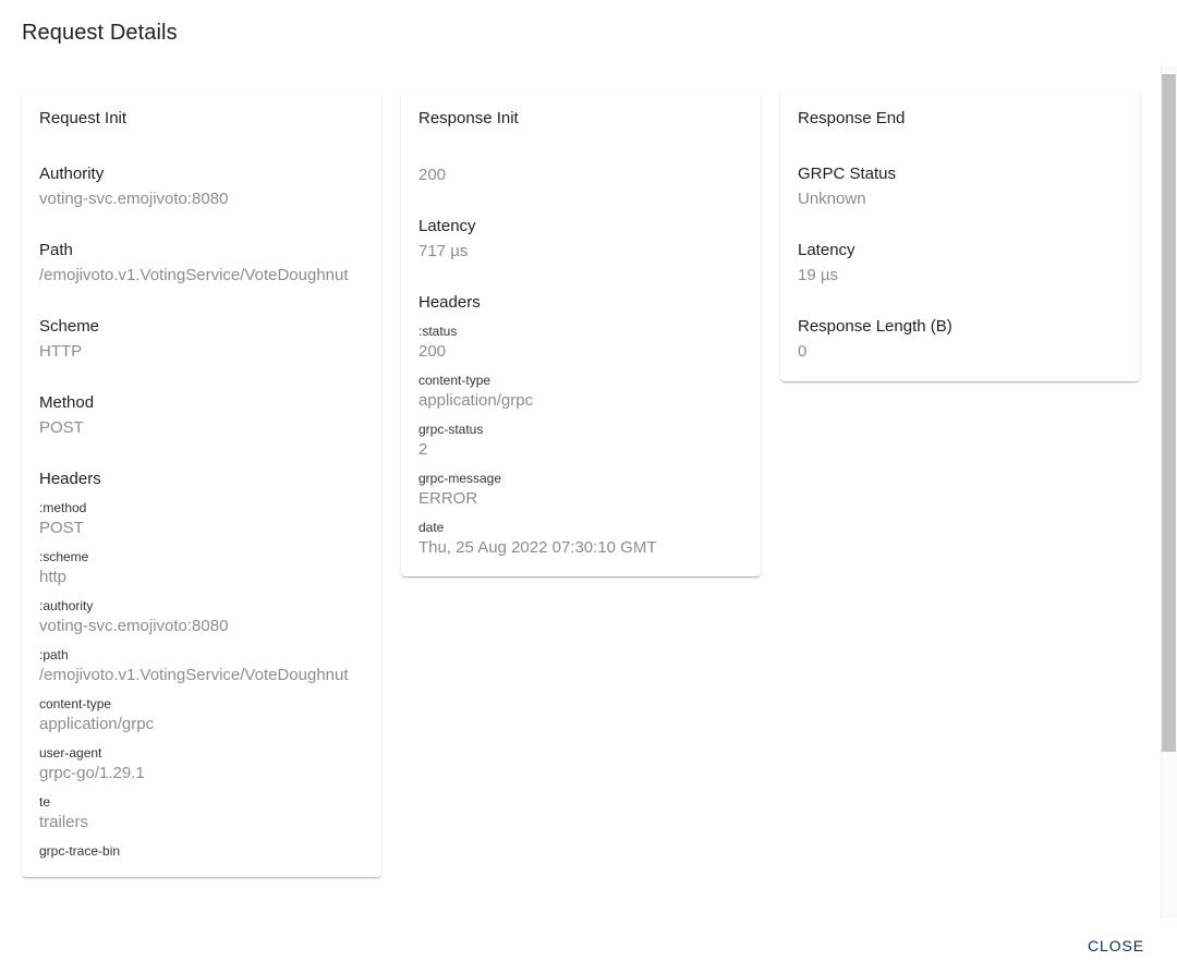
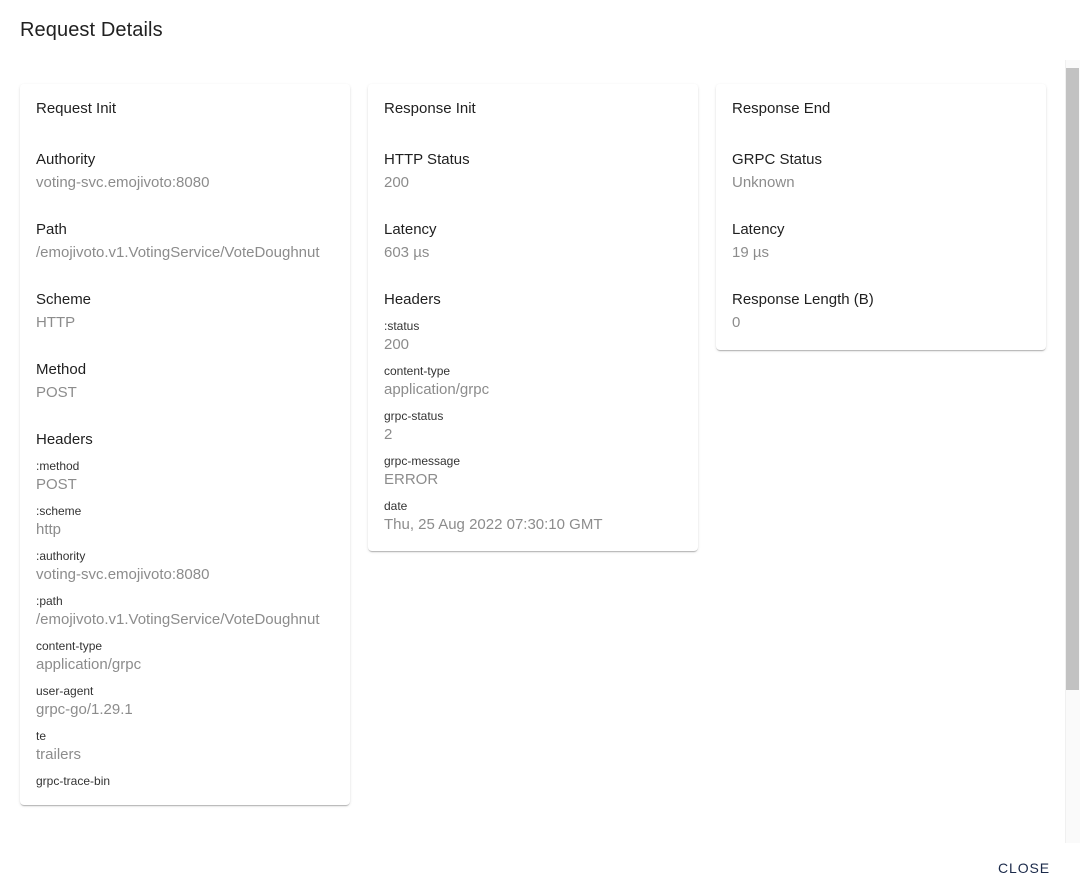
  Request Details
  Request Init
  Authority
  voting-svc.emojivoto:8080
  Path
  /emojivoto.v1.VotingService/VoteDoughnut
  Scheme
  HTTP
  Method
  POST
  Headers
  :method
  POST
  :scheme
  http
  :authority
  voting-svc.emojivoto:8080
  :path
  /emojivoto.v1.VotingService/VoteDoughnut
  content-type
  application/grpc
  user-agent
  grpc-go/1.29.1
  te
  trailers
  grpc-trace-bin
  Response Init
+ HTTP Status
  200
  Latency
- 717 µs
+ 603 µs
  Headers
  :status
  200
  content-type
  application/grpc
  grpc-status
  2
  grpc-message
  ERROR
  date
  Thu, 25 Aug 2022 07:30:10 GMT
  Response End
  GRPC Status
  Unknown
  Latency
  19 µs
  Response Length (B)
  0
  CLOSE
